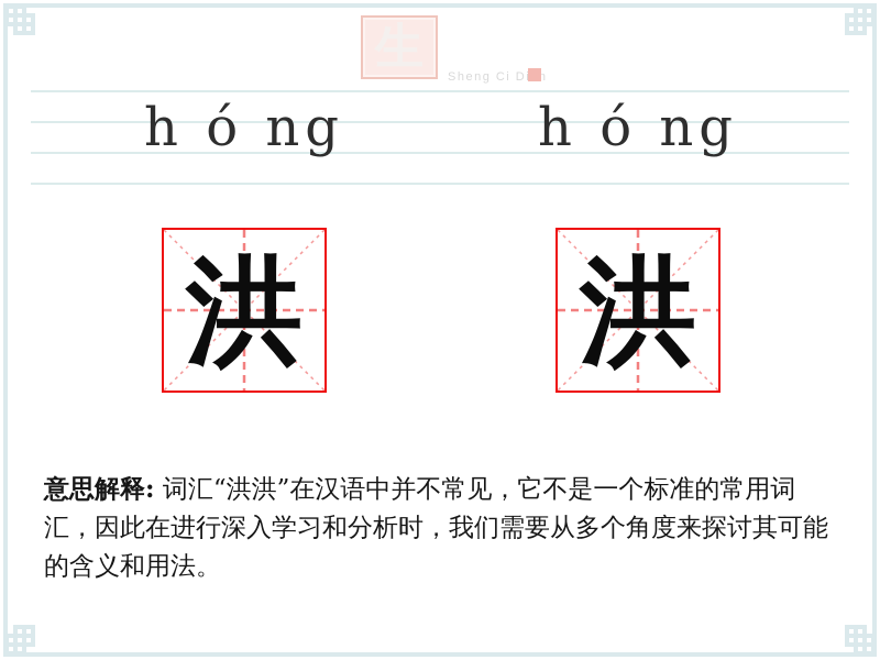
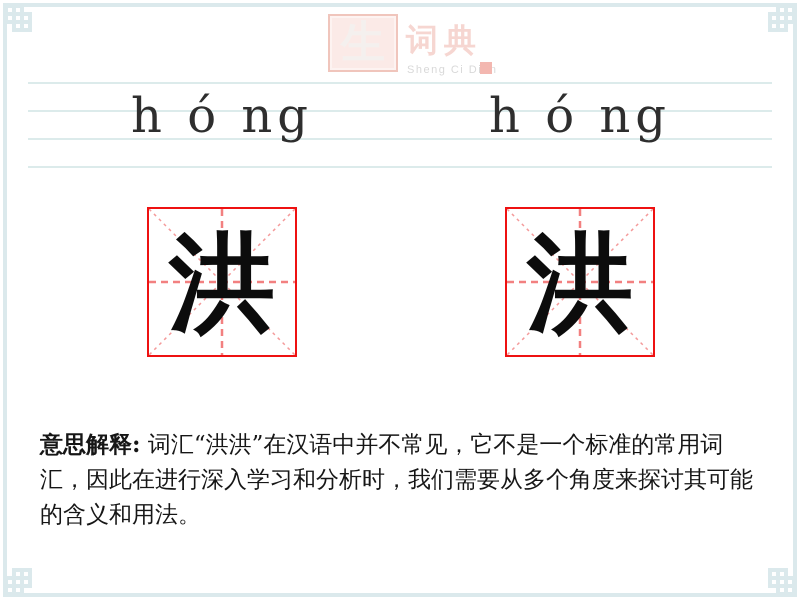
+ 词典
  Sheng Ci Dian
  h ó ng
  h ó ng
  洪
  洪
  意思解释: 词汇“洪洪”在汉语中并不常见，它不是一个标准的常用词汇，因此在进行深入学习和分析时，我们需要从多个角度来探讨其可能的含义和用法。
